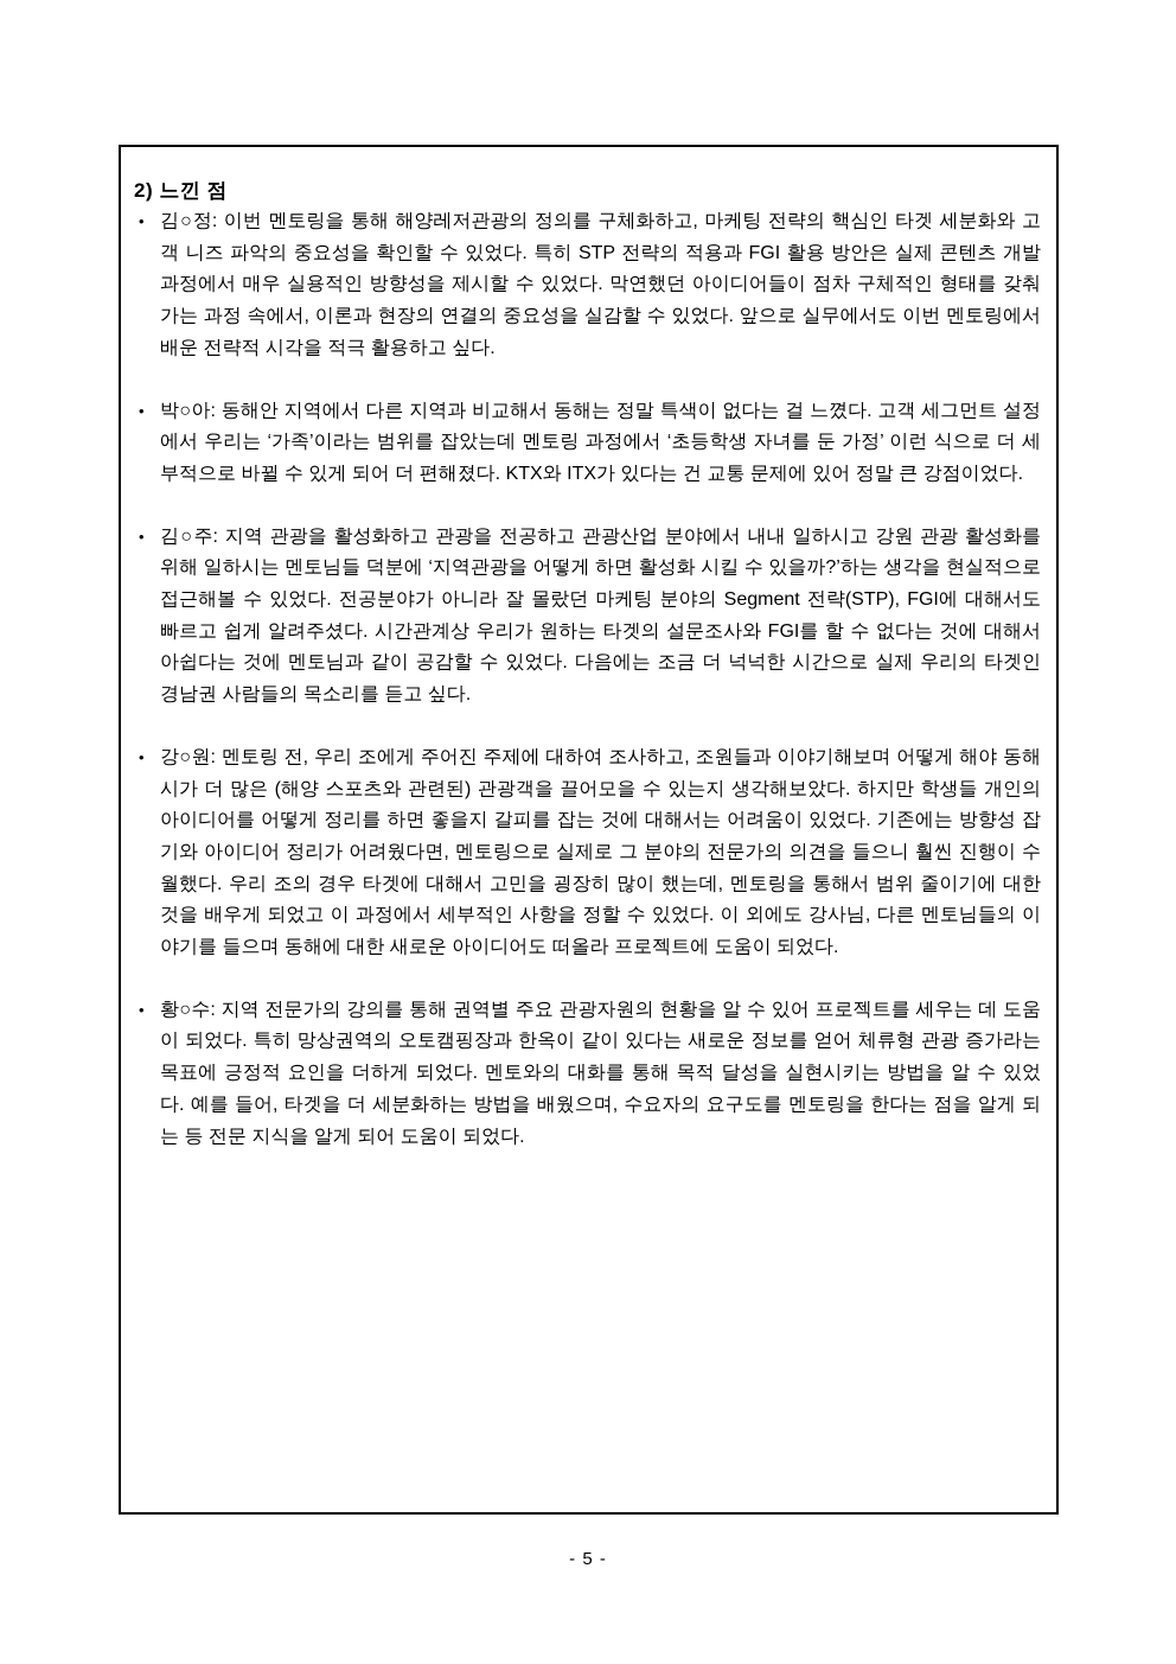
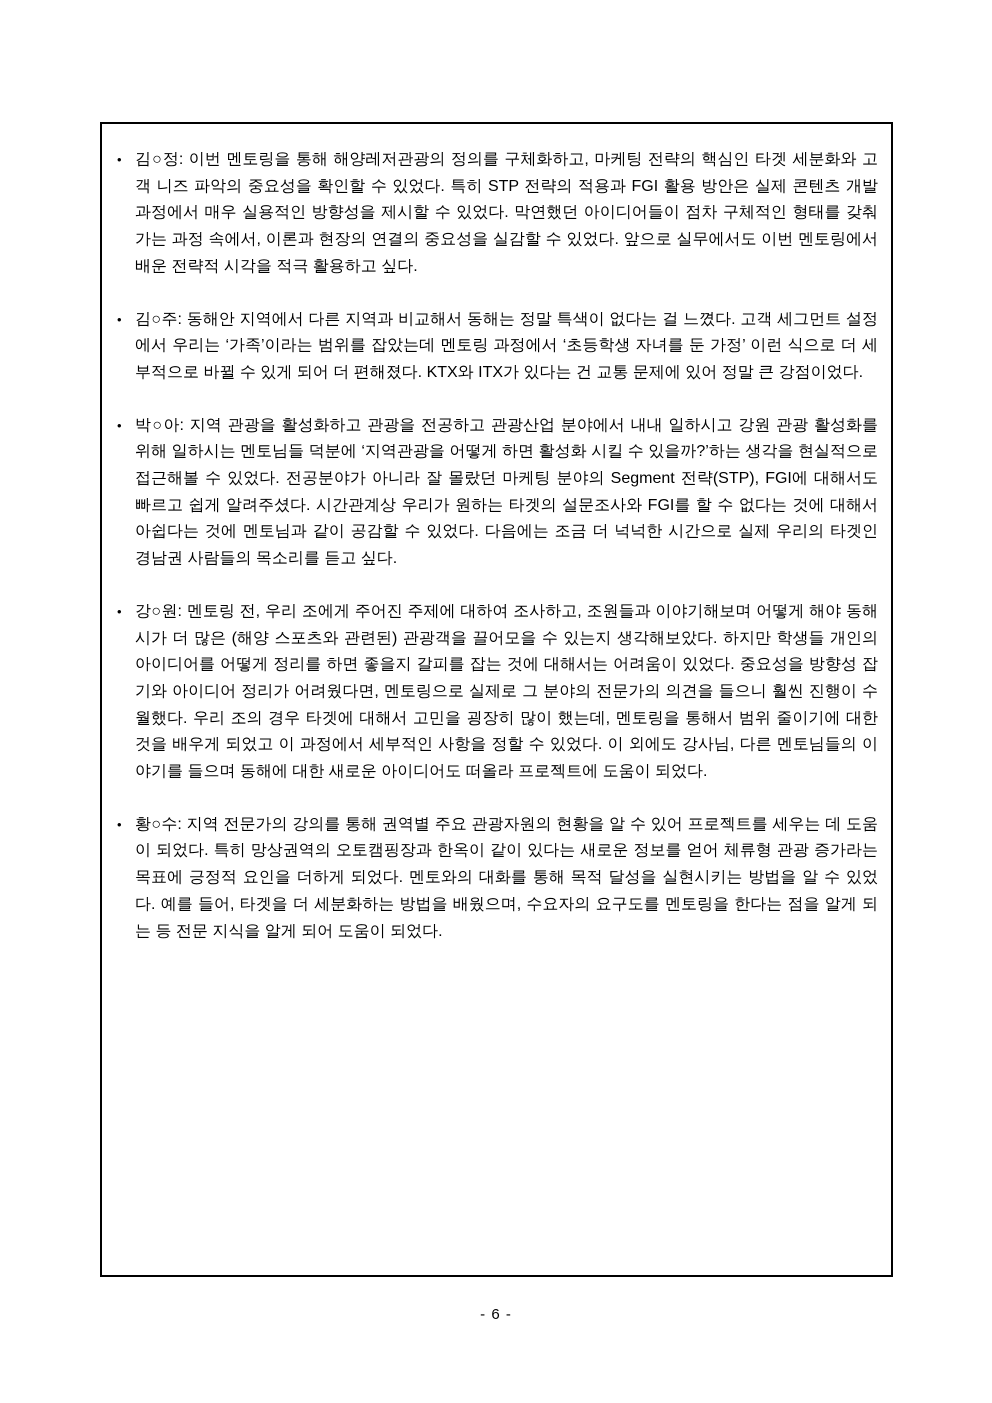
- 2) 느낀 점
  •
  김○정: 이번 멘토링을 통해 해양레저관광의 정의를 구체화하고, 마케팅 전략의 핵심인 타겟 세분화와 고객 니즈 파악의 중요성을 확인할 수 있었다. 특히 STP 전략의 적용과 FGI 활용 방안은 실제 콘텐츠 개발 과정에서 매우 실용적인 방향성을 제시할 수 있었다. 막연했던 아이디어들이 점차 구체적인 형태를 갖춰가는 과정 속에서, 이론과 현장의 연결의 중요성을 실감할 수 있었다. 앞으로 실무에서도 이번 멘토링에서 배운 전략적 시각을 적극 활용하고 싶다.
  •
- 박○아: 동해안 지역에서 다른 지역과 비교해서 동해는 정말 특색이 없다는 걸 느꼈다. 고객 세그먼트 설정에서 우리는 ‘가족’이라는 범위를 잡았는데 멘토링 과정에서 ‘초등학생 자녀를 둔 가정’ 이런 식으로 더 세부적으로 바뀔 수 있게 되어 더 편해졌다. KTX와 ITX가 있다는 건 교통 문제에 있어 정말 큰 강점이었다.
+ 김○주: 동해안 지역에서 다른 지역과 비교해서 동해는 정말 특색이 없다는 걸 느꼈다. 고객 세그먼트 설정에서 우리는 ‘가족’이라는 범위를 잡았는데 멘토링 과정에서 ‘초등학생 자녀를 둔 가정’ 이런 식으로 더 세부적으로 바뀔 수 있게 되어 더 편해졌다. KTX와 ITX가 있다는 건 교통 문제에 있어 정말 큰 강점이었다.
  •
- 김○주: 지역 관광을 활성화하고 관광을 전공하고 관광산업 분야에서 내내 일하시고 강원 관광 활성화를 위해 일하시는 멘토님들 덕분에 ‘지역관광을 어떻게 하면 활성화 시킬 수 있을까?’하는 생각을 현실적으로 접근해볼 수 있었다. 전공분야가 아니라 잘 몰랐던 마케팅 분야의 Segment 전략(STP), FGI에 대해서도 빠르고 쉽게 알려주셨다. 시간관계상 우리가 원하는 타겟의 설문조사와 FGI를 할 수 없다는 것에 대해서 아쉽다는 것에 멘토님과 같이 공감할 수 있었다. 다음에는 조금 더 넉넉한 시간으로 실제 우리의 타겟인 경남권 사람들의 목소리를 듣고 싶다.
+ 박○아: 지역 관광을 활성화하고 관광을 전공하고 관광산업 분야에서 내내 일하시고 강원 관광 활성화를 위해 일하시는 멘토님들 덕분에 ‘지역관광을 어떻게 하면 활성화 시킬 수 있을까?’하는 생각을 현실적으로 접근해볼 수 있었다. 전공분야가 아니라 잘 몰랐던 마케팅 분야의 Segment 전략(STP), FGI에 대해서도 빠르고 쉽게 알려주셨다. 시간관계상 우리가 원하는 타겟의 설문조사와 FGI를 할 수 없다는 것에 대해서 아쉽다는 것에 멘토님과 같이 공감할 수 있었다. 다음에는 조금 더 넉넉한 시간으로 실제 우리의 타겟인 경남권 사람들의 목소리를 듣고 싶다.
  •
- 강○원: 멘토링 전, 우리 조에게 주어진 주제에 대하여 조사하고, 조원들과 이야기해보며 어떻게 해야 동해시가 더 많은 (해양 스포츠와 관련된) 관광객을 끌어모을 수 있는지 생각해보았다. 하지만 학생들 개인의 아이디어를 어떻게 정리를 하면 좋을지 갈피를 잡는 것에 대해서는 어려움이 있었다. 기존에는 방향성 잡기와 아이디어 정리가 어려웠다면, 멘토링으로 실제로 그 분야의 전문가의 의견을 들으니 훨씬 진행이 수월했다. 우리 조의 경우 타겟에 대해서 고민을 굉장히 많이 했는데, 멘토링을 통해서 범위 줄이기에 대한 것을 배우게 되었고 이 과정에서 세부적인 사항을 정할 수 있었다. 이 외에도 강사님, 다른 멘토님들의 이야기를 들으며 동해에 대한 새로운 아이디어도 떠올라 프로젝트에 도움이 되었다.
+ 강○원: 멘토링 전, 우리 조에게 주어진 주제에 대하여 조사하고, 조원들과 이야기해보며 어떻게 해야 동해시가 더 많은 (해양 스포츠와 관련된) 관광객을 끌어모을 수 있는지 생각해보았다. 하지만 학생들 개인의 아이디어를 어떻게 정리를 하면 좋을지 갈피를 잡는 것에 대해서는 어려움이 있었다. 중요성을 방향성 잡기와 아이디어 정리가 어려웠다면, 멘토링으로 실제로 그 분야의 전문가의 의견을 들으니 훨씬 진행이 수월했다. 우리 조의 경우 타겟에 대해서 고민을 굉장히 많이 했는데, 멘토링을 통해서 범위 줄이기에 대한 것을 배우게 되었고 이 과정에서 세부적인 사항을 정할 수 있었다. 이 외에도 강사님, 다른 멘토님들의 이야기를 들으며 동해에 대한 새로운 아이디어도 떠올라 프로젝트에 도움이 되었다.
  •
  황○수: 지역 전문가의 강의를 통해 권역별 주요 관광자원의 현황을 알 수 있어 프로젝트를 세우는 데 도움이 되었다. 특히 망상권역의 오토캠핑장과 한옥이 같이 있다는 새로운 정보를 얻어 체류형 관광 증가라는 목표에 긍정적 요인을 더하게 되었다. 멘토와의 대화를 통해 목적 달성을 실현시키는 방법을 알 수 있었다. 예를 들어, 타겟을 더 세분화하는 방법을 배웠으며, 수요자의 요구도를 멘토링을 한다는 점을 알게 되는 등 전문 지식을 알게 되어 도움이 되었다.
- - 5 -
+ - 6 -
